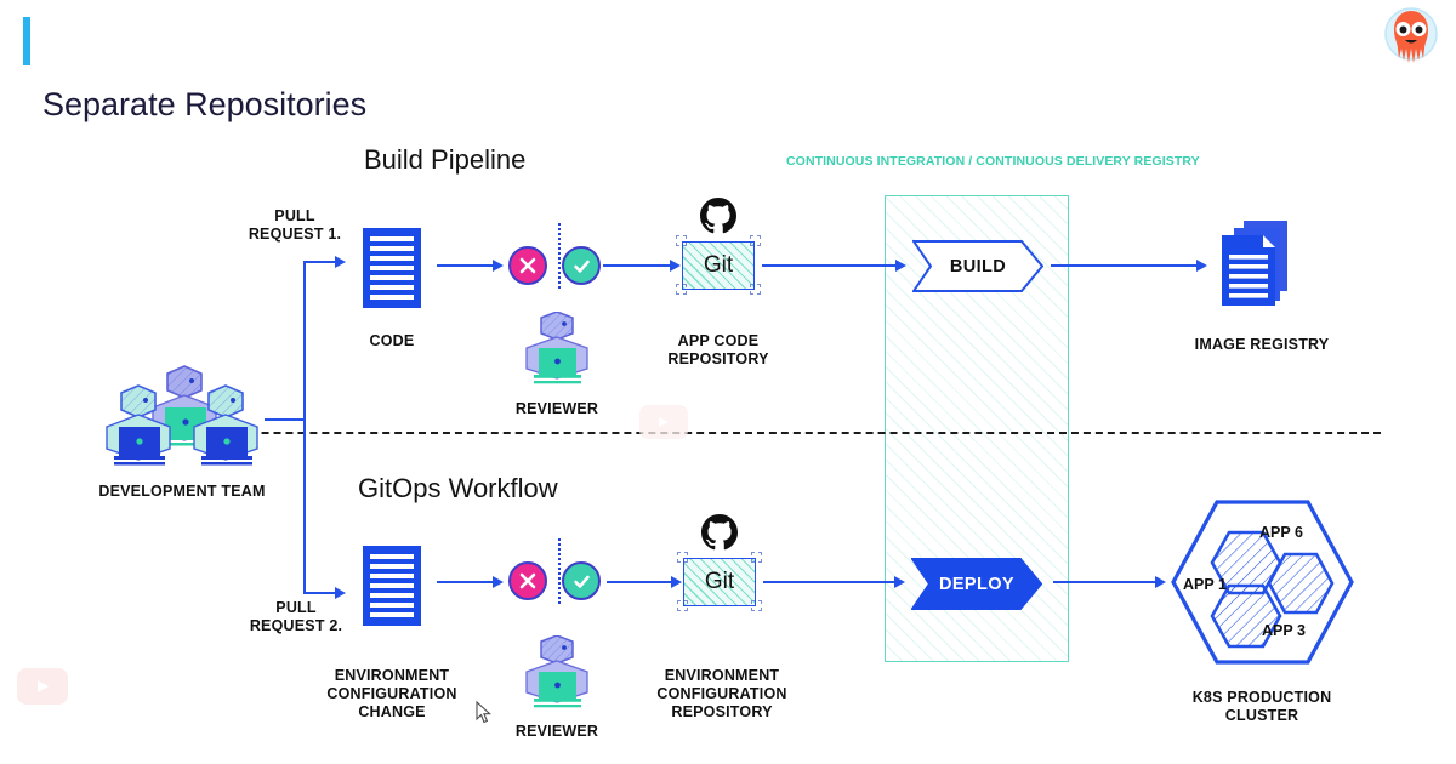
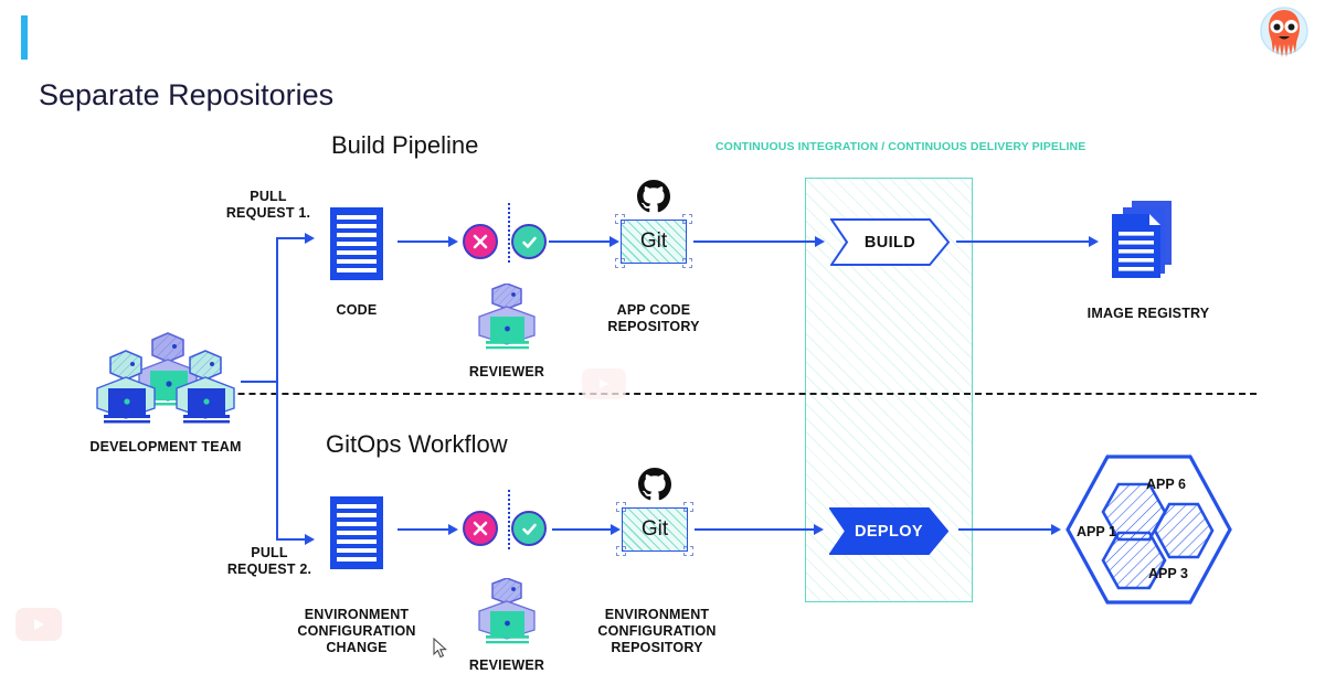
  Separate Repositories
- CONTINUOUS INTEGRATION / CONTINUOUS DELIVERY REGISTRY
+ CONTINUOUS INTEGRATION / CONTINUOUS DELIVERY PIPELINE
  Build Pipeline
  GitOps Workflow
  DEVELOPMENT TEAM
  PULL
  REQUEST 1.
  CODE
  REVIEWER
  Git
  APP CODE
  REPOSITORY
  BUILD
  IMAGE REGISTRY
  PULL
  REQUEST 2.
  ENVIRONMENT
  CONFIGURATION
  CHANGE
  REVIEWER
  Git
  ENVIRONMENT
  CONFIGURATION
  REPOSITORY
  DEPLOY
  APP 6
  APP 1
  APP 3
- K8S PRODUCTION
- CLUSTER
